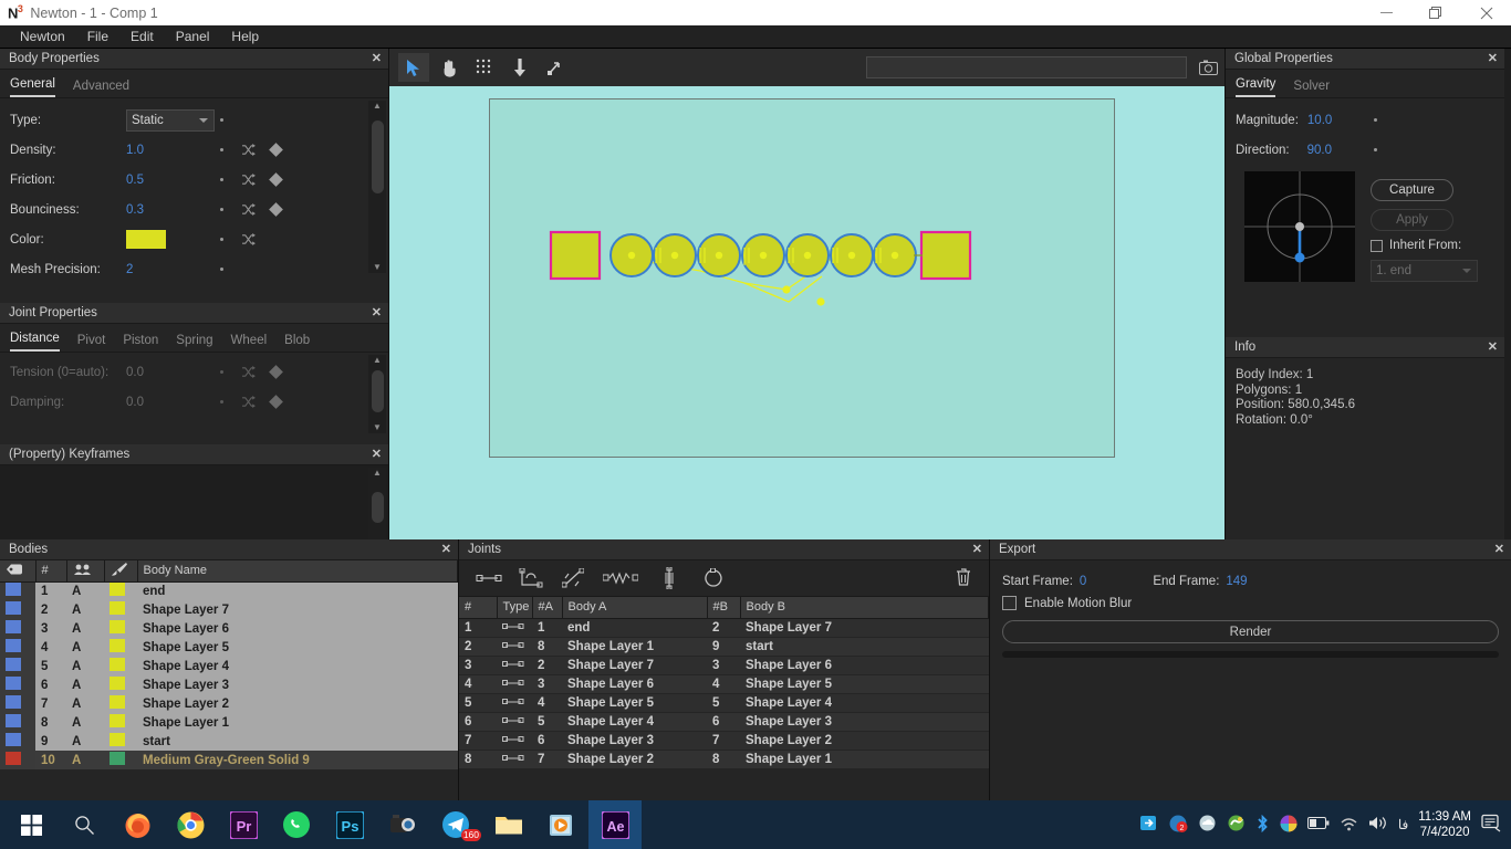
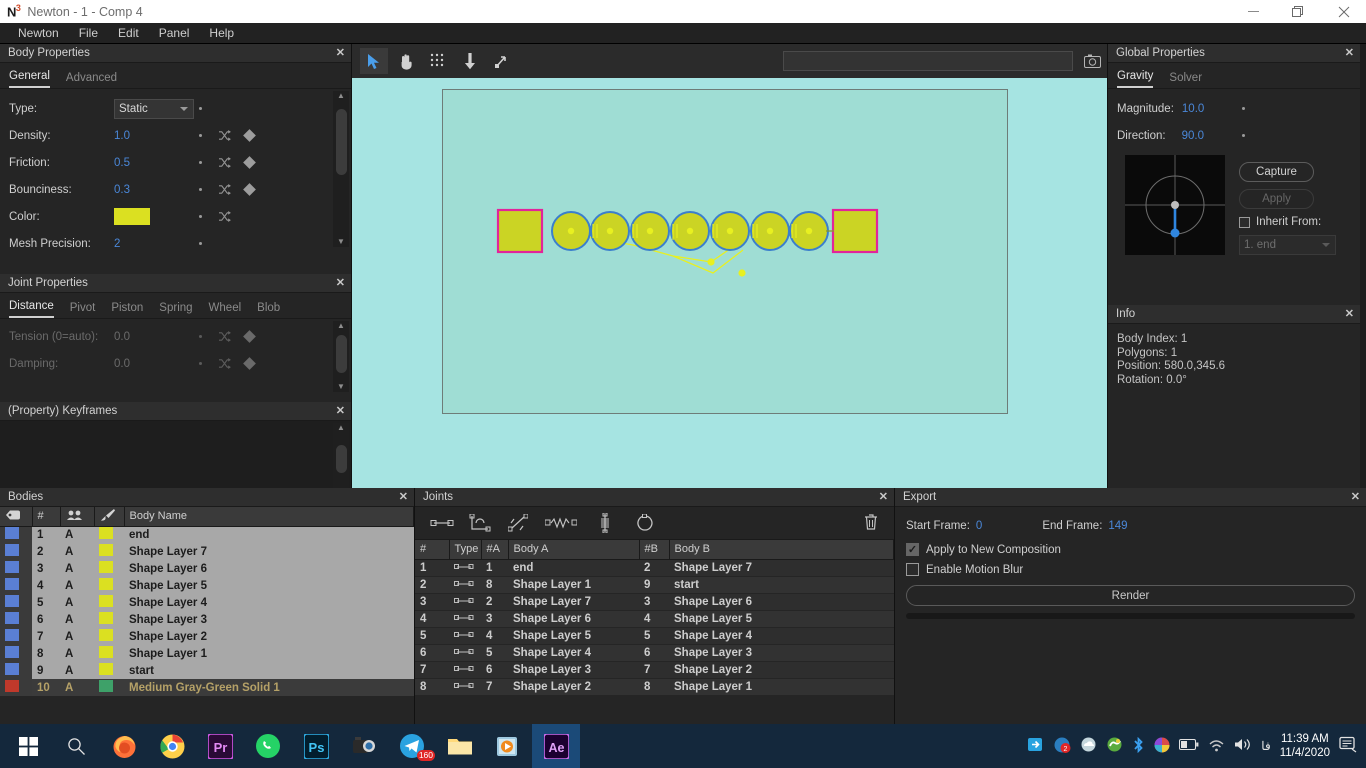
  N3
- Newton - 1 - Comp 1
+ Newton - 1 - Comp 4
  Newton
  File
  Edit
  Panel
  Help
  Body Properties
  ✕
  General
  Advanced
  Type:
  Static
  Density:
  1.0
  Friction:
  0.5
  Bounciness:
  0.3
  Color:
  Mesh Precision:
  2
  ▲
  ▼
  Joint Properties
  ✕
  Distance
  Pivot
  Piston
  Spring
  Wheel
  Blob
  Tension (0=auto):
  0.0
  Damping:
  0.0
  ▲
  ▼
  (Property) Keyframes
  ✕
  ▲
  Global Properties
  ✕
  Gravity
  Solver
  Magnitude:
  10.0
  Direction:
  90.0
  Capture
  Apply
  Inherit From:
  1. end
  Info
  ✕
  Body Index: 1
  Polygons: 1
  Position: 580.0,345.6
  Rotation: 0.0°
  Bodies
  ✕
  	#			Body Name
  	1	A		end
  	2	A		Shape Layer 7
  	3	A		Shape Layer 6
  	4	A		Shape Layer 5
  	5	A		Shape Layer 4
  	6	A		Shape Layer 3
  	7	A		Shape Layer 2
  	8	A		Shape Layer 1
  	9	A		start
- 	10	A		Medium Gray-Green Solid 9
+ 	10	A		Medium Gray-Green Solid 1
  Joints
  ✕
  #	Type	#A	Body A	#B	Body B
  1		1	end	2	Shape Layer 7
  2		8	Shape Layer 1	9	start
  3		2	Shape Layer 7	3	Shape Layer 6
  4		3	Shape Layer 6	4	Shape Layer 5
  5		4	Shape Layer 5	5	Shape Layer 4
  6		5	Shape Layer 4	6	Shape Layer 3
  7		6	Shape Layer 3	7	Shape Layer 2
  8		7	Shape Layer 2	8	Shape Layer 1
  Export
  ✕
  Start Frame:
  0
  End Frame:
  149
+ ✓
+ Apply to New Composition
  Enable Motion Blur
  Render
  Pr
  Ps
  160
  Ae
  فا
  11:39 AM
- 7/4/2020
+ 11/4/2020
